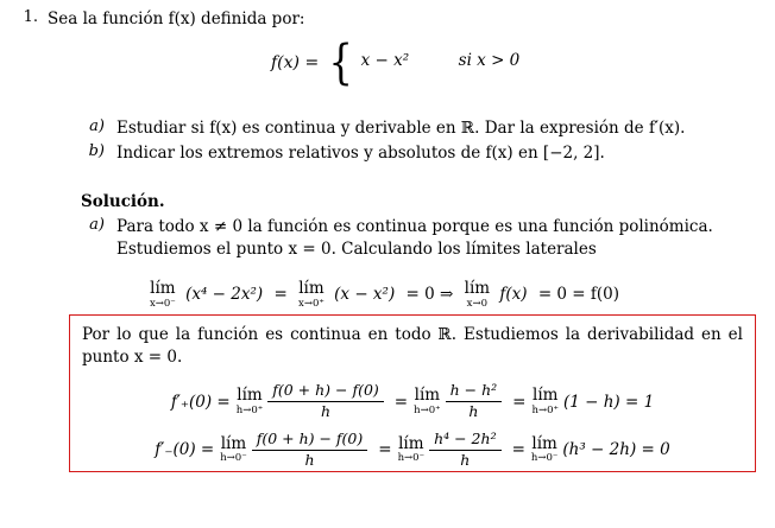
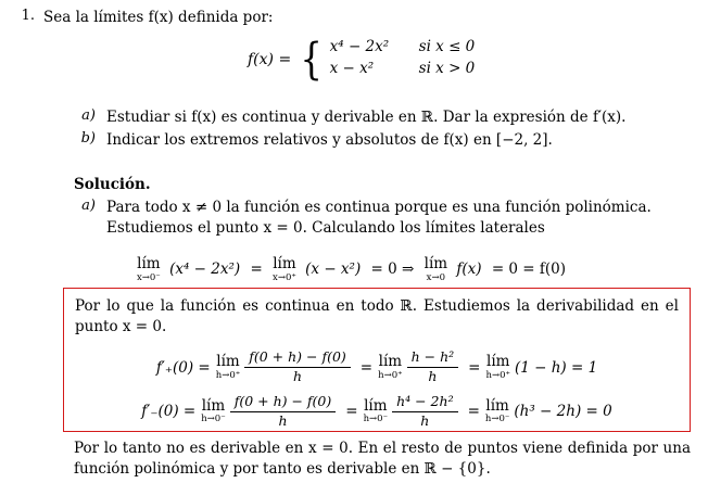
  1.
- Sea la función f(x) definida por:
+ Sea la límites f(x) definida por:
  f(x) =
  {
+ x⁴ − 2x²
+ si x ≤ 0
  x − x²
  si x > 0
  a)
  Estudiar si f(x) es continua y derivable en ℝ. Dar la expresión de f′(x).
  b)
  Indicar los extremos relativos y absolutos de f(x) en [−2, 2].
  Solución.
  a)
  Para todo x ≠ 0 la función es continua porque es una función polinómica. Estudiemos el punto x = 0. Calculando los límites laterales
  lím
  x→0⁻
  (x⁴ − 2x²) = lím
  x→0⁺
  (x − x²) = 0 ⇒ lím
  x→0
  f(x) = 0 = f(0)
  Por lo que la función es continua en todo ℝ. Estudiemos la derivabilidad en el punto x = 0.
  f′₊(0) =
  lím
  h→0⁺
  f(0 + h) − f(0)
  h
  =
  lím
  h→0⁺
  h − h²
  h
  =
  lím
  h→0⁺
  (1 − h) = 1
  f′₋(0) =
  lím
  h→0⁻
  f(0 + h) − f(0)
  h
  =
  lím
  h→0⁻
  h⁴ − 2h²
  h
  =
  lím
  h→0⁻
  (h³ − 2h) = 0
+ Por lo tanto no es derivable en x = 0. En el resto de puntos viene definida por una función polinómica y por tanto es derivable en ℝ − {0}.
